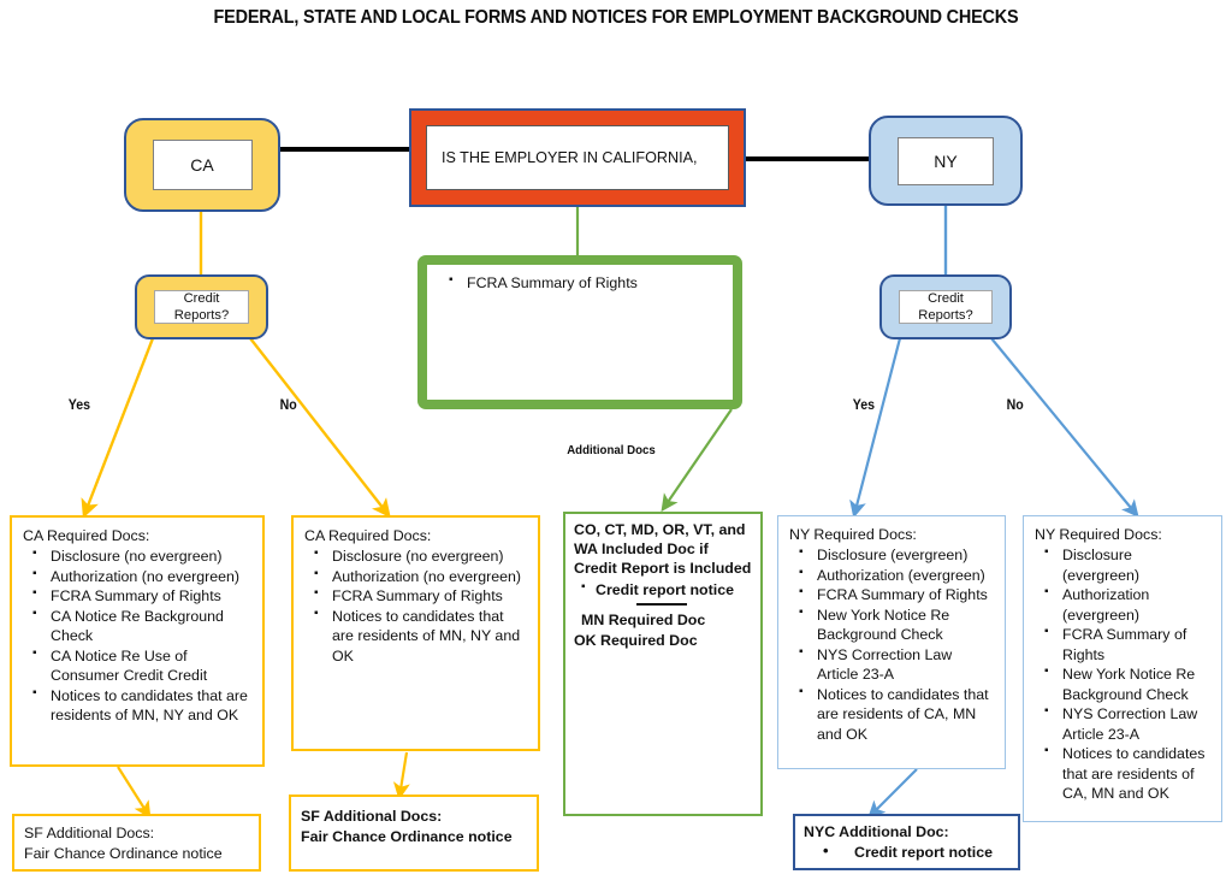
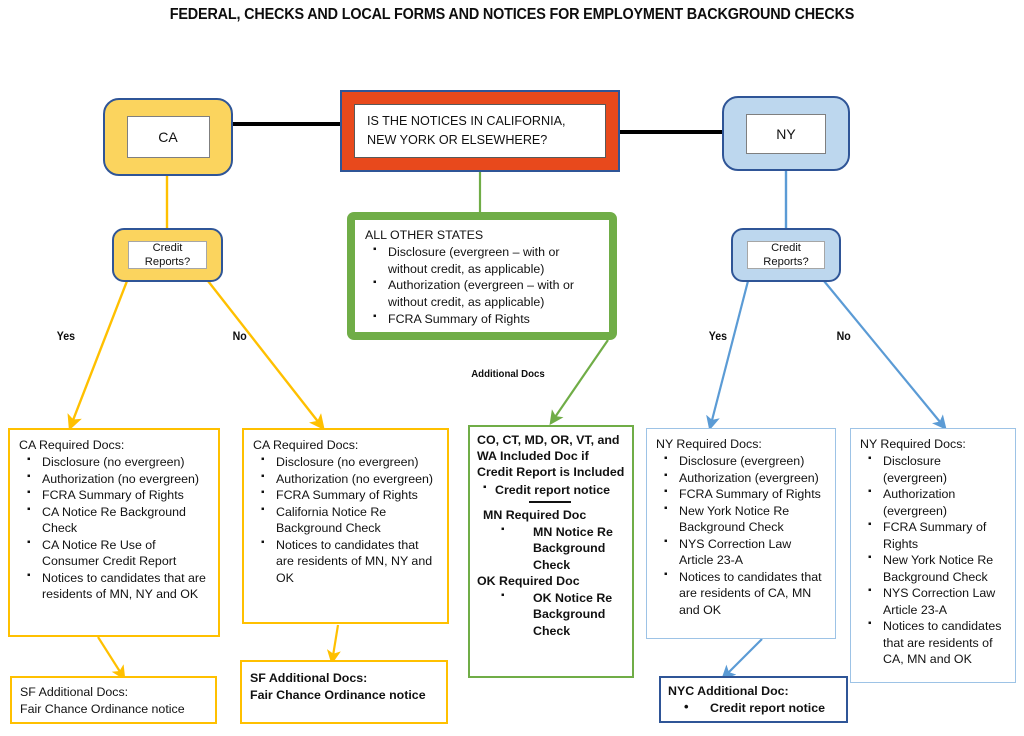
- FEDERAL, STATE AND LOCAL FORMS AND NOTICES FOR EMPLOYMENT BACKGROUND CHECKS
+ FEDERAL, CHECKS AND LOCAL FORMS AND NOTICES FOR EMPLOYMENT BACKGROUND CHECKS
  CA
- IS THE EMPLOYER IN CALIFORNIA,
+ IS THE NOTICES IN CALIFORNIA,
+ NEW YORK OR ELSEWHERE?
  NY
  Credit
  Reports?
  Credit
  Reports?
+ ALL OTHER STATES
+ Disclosure (evergreen – with or without credit, as applicable)
+ Authorization (evergreen – with or without credit, as applicable)
  FCRA Summary of Rights
  Yes
  No
  Yes
  No
  Additional Docs
  CA Required Docs:
  Disclosure (no evergreen)
  Authorization (no evergreen)
  FCRA Summary of Rights
  CA Notice Re Background Check
- CA Notice Re Use of Consumer Credit Credit
+ CA Notice Re Use of Consumer Credit Report
  Notices to candidates that are residents of MN, NY and OK
  CA Required Docs:
  Disclosure (no evergreen)
  Authorization (no evergreen)
  FCRA Summary of Rights
+ California Notice Re Background Check
  Notices to candidates that are residents of MN, NY and OK
  CO, CT, MD, OR, VT, and WA Included Doc if Credit Report is Included
  Credit report notice
  MN Required Doc
+ MN Notice Re Background Check
  OK Required Doc
+ OK Notice Re Background Check
  NY Required Docs:
  Disclosure (evergreen)
  Authorization (evergreen)
  FCRA Summary of Rights
  New York Notice Re Background Check
  NYS Correction Law Article 23-A
  Notices to candidates that are residents of CA, MN and OK
  NY Required Docs:
  Disclosure (evergreen)
  Authorization (evergreen)
  FCRA Summary of Rights
  New York Notice Re Background Check
  NYS Correction Law Article 23-A
  Notices to candidates that are residents of CA, MN and OK
  SF Additional Docs:
  Fair Chance Ordinance notice
  SF Additional Docs:
  Fair Chance Ordinance notice
  NYC Additional Doc:
  Credit report notice
